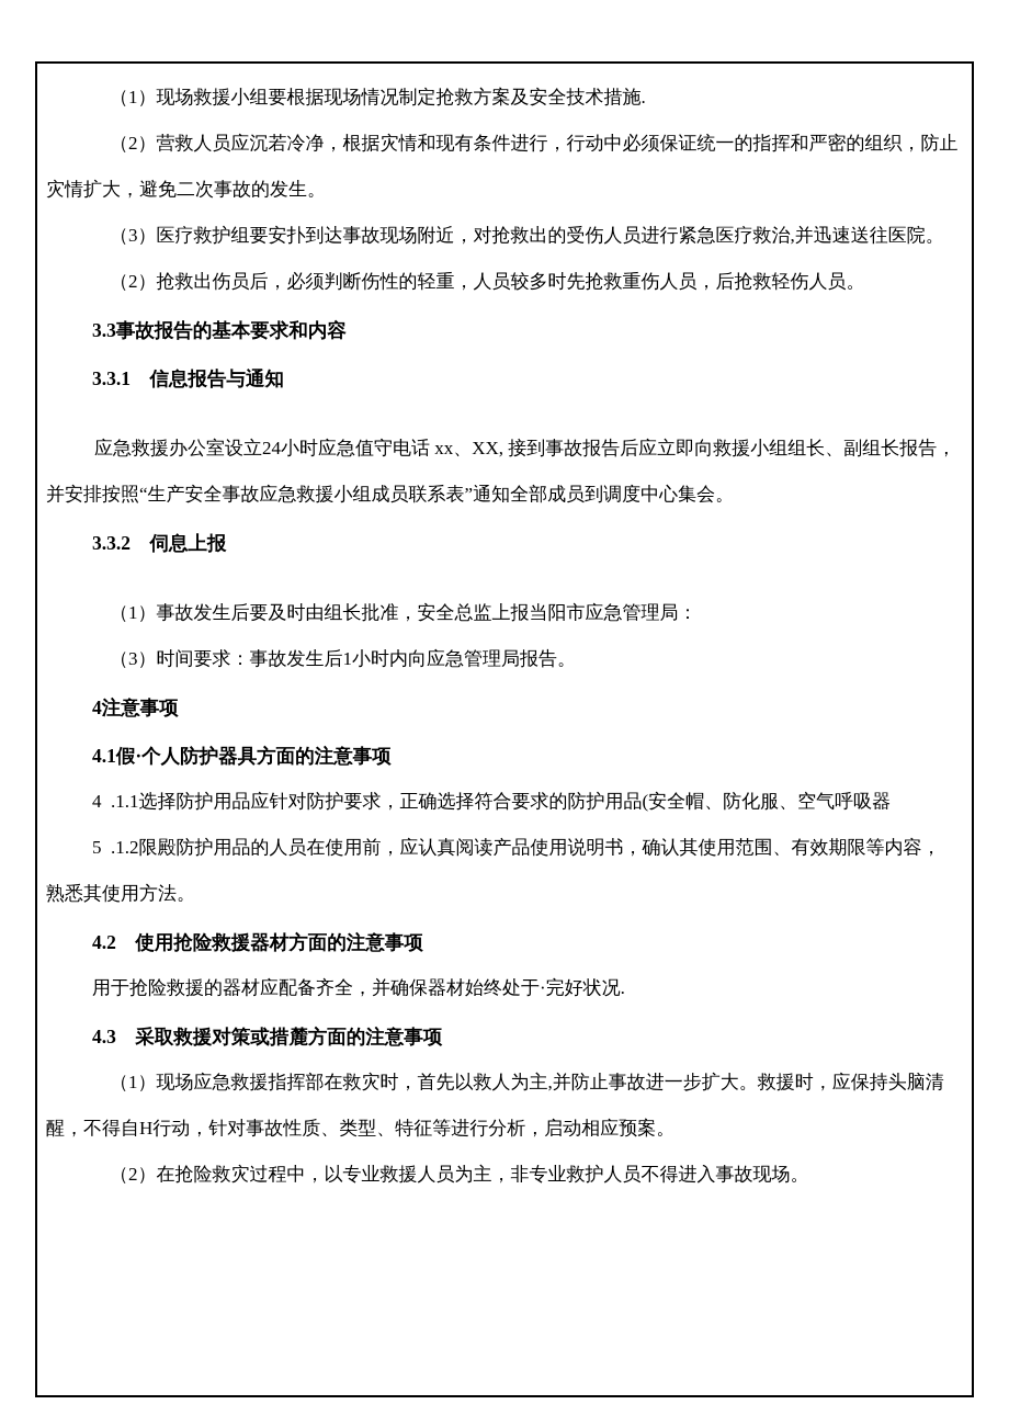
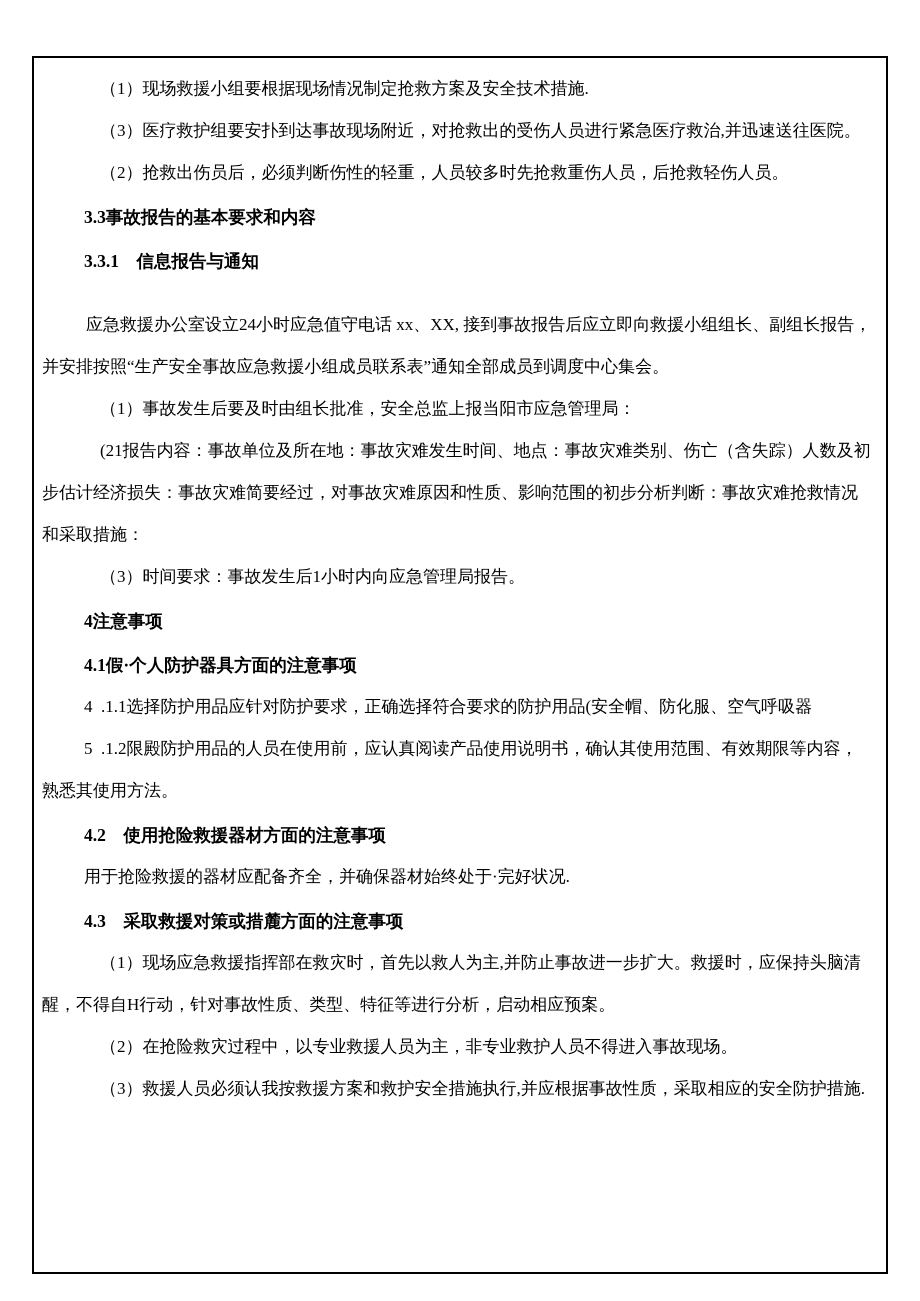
  （1）现场救援小组要根据现场情况制定抢救方案及安全技术措施.
- （2）营救人员应沉若冷净，根据灾情和现有条件进行，行动中必须保证统一的指挥和严密的组织，防止灾情扩大，避免二次事故的发生。
  （3）医疗救护组要安扑到达事故现场附近，对抢救出的受伤人员进行紧急医疗救治,并迅速送往医院。
  （2）抢救出伤员后，必须判断伤性的轻重，人员较多时先抢救重伤人员，后抢救轻伤人员。
  3.3事故报告的基本要求和内容
  3.3.1 信息报告与通知
  应急救援办公室设立24小时应急值守电话 xx、XX, 接到事故报告后应立即向救援小组组长、副组长报告，并安排按照“生产安全事故应急救援小组成员联系表”通知全部成员到调度中心集会。
- 3.3.2 伺息上报
  （1）事故发生后要及时由组长批准，安全总监上报当阳市应急管理局：
+ (21报告内容：事故单位及所在地：事故灾难发生时间、地点：事故灾难类别、伤亡（含失踪）人数及初步估计经济损失：事故灾难简要经过，对事故灾难原因和性质、影响范围的初步分析判断：事故灾难抢救情况和采取措施：
  （3）时间要求：事故发生后1小时内向应急管理局报告。
  4注意事项
  4.1假·个人防护器具方面的注意事项
  4 .1.1选择防护用品应针对防护要求，正确选择符合要求的防护用品(安全帽、防化服、空气呼吸器
  5 .1.2限殿防护用品的人员在使用前，应认真阅读产品使用说明书，确认其使用范围、有效期限等内容，熟悉其使用方法。
  4.2 使用抢险救援器材方面的注意事项
  用于抢险救援的器材应配备齐全，并确保器材始终处于·完好状况.
  4.3 采取救援对策或措麓方面的注意事项
  （1）现场应急救援指挥部在救灾时，首先以救人为主,并防止事故进一步扩大。救援时，应保持头脑清醒，不得自H行动，针对事故性质、类型、特征等进行分析，启动相应预案。
  （2）在抢险救灾过程中，以专业救援人员为主，非专业救护人员不得进入事故现场。
+ （3）救援人员必须认我按救援方案和救护安全措施执行,并应根据事故性质，采取相应的安全防护措施.
